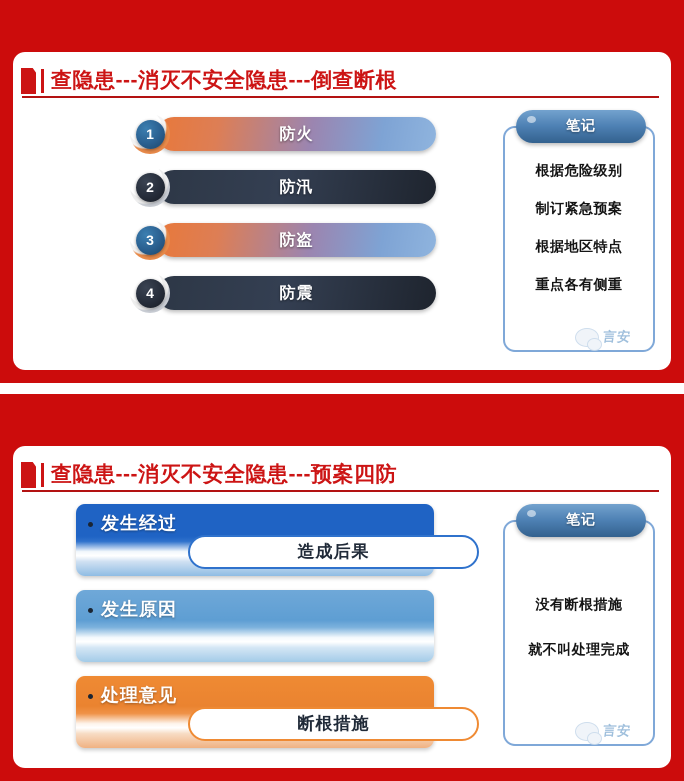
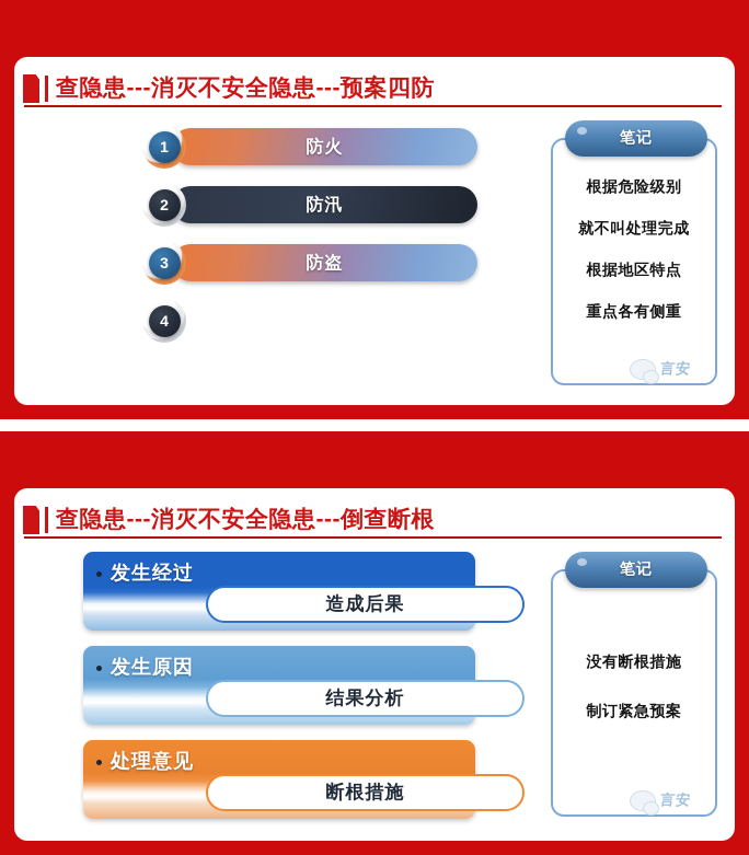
- 查隐患---消灭不安全隐患---倒查断根
+ 查隐患---消灭不安全隐患---预案四防
  防火
  1
  防汛
  2
  防盗
  3
- 防震
  4
  笔记
  根据危险级别
- 制订紧急预案
+ 就不叫处理完成
  根据地区特点
  重点各有侧重
- 查隐患---消灭不安全隐患---预案四防
+ 查隐患---消灭不安全隐患---倒查断根
  发生经过
  造成后果
  发生原因
+ 结果分析
  处理意见
  断根措施
  笔记
  没有断根措施
- 就不叫处理完成
+ 制订紧急预案
